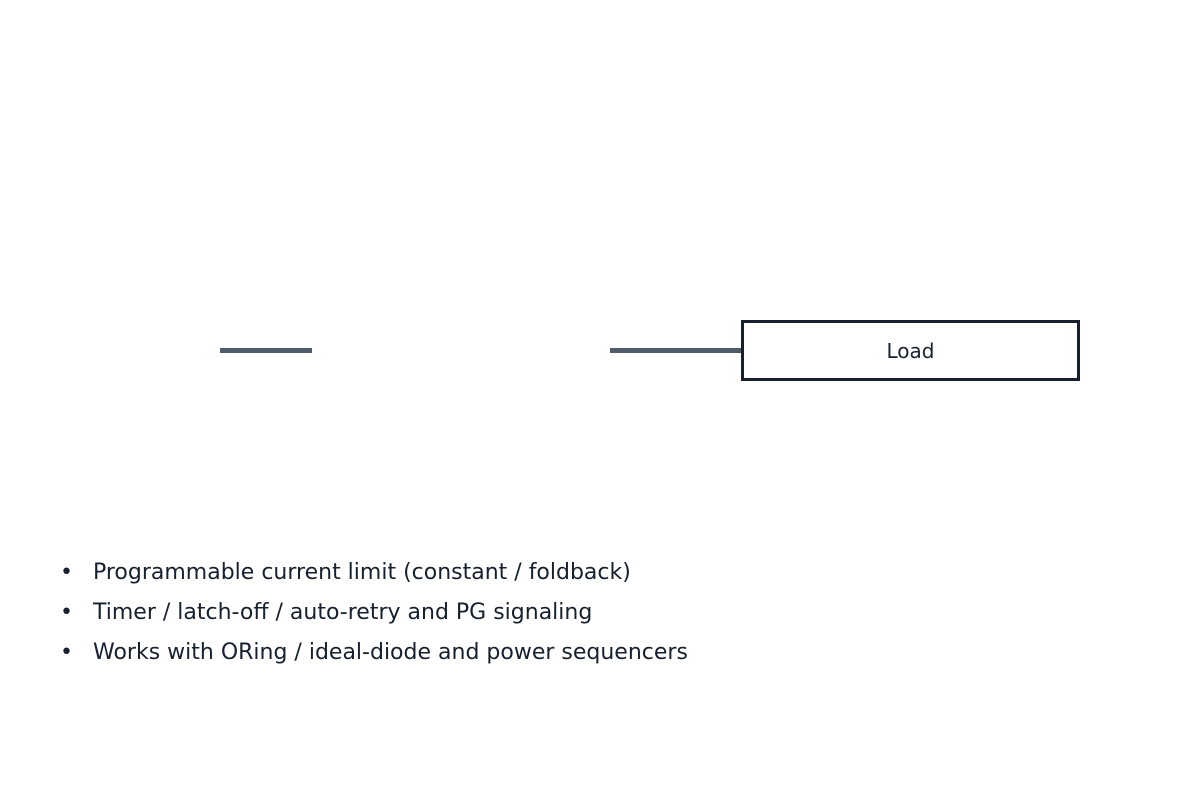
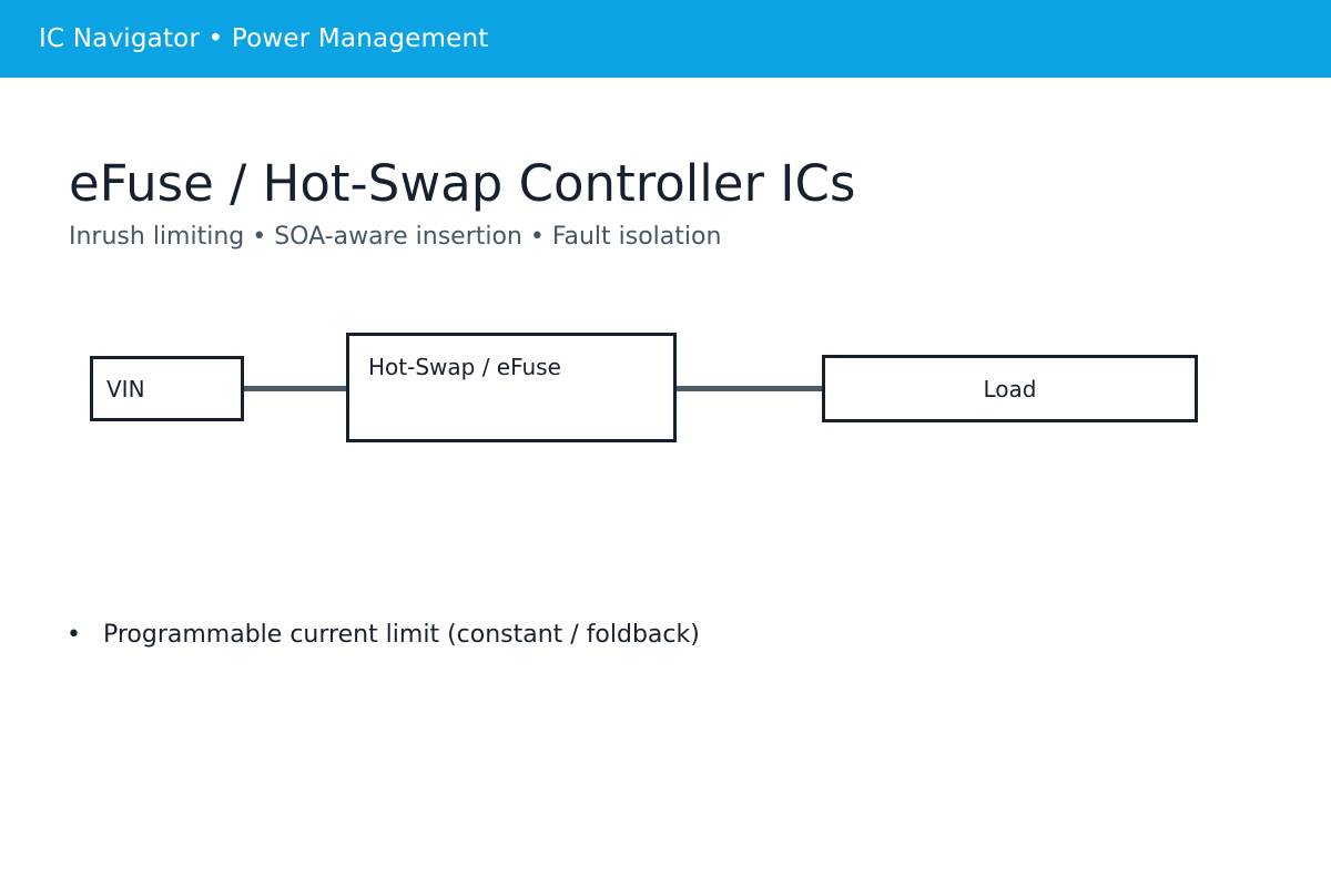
+ IC Navigator • Power Management
+ eFuse / Hot-Swap Controller ICs
+ Inrush limiting • SOA-aware insertion • Fault isolation
+ VIN
+ Hot-Swap / eFuse
  Load
  Programmable current limit (constant / foldback)
- Timer / latch-off / auto-retry and PG signaling
- Works with ORing / ideal-diode and power sequencers
